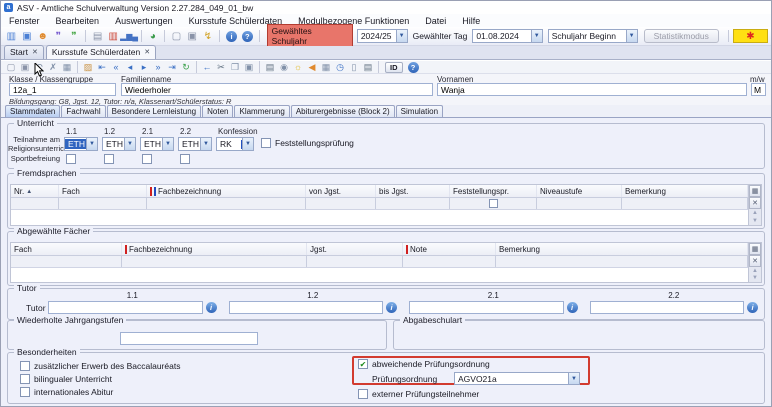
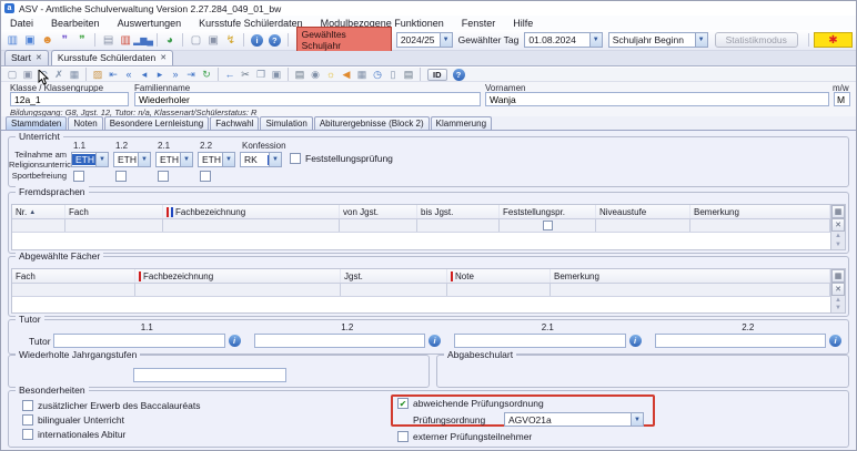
  ASV - Amtliche Schulverwaltung Version 2.27.284_049_01_bw
- Fenster
+ Datei
  Bearbeiten
  Auswertungen
  Kursstufe Schülerdaten
  Modulbezogene Funktionen
- Datei
+ Fenster
  Hilfe
  ▥
  ▣
  ☻
  ❞
  ❞
  ▤
  ▥
  ▂▆▄
  ◕
  ▢
  ▣
  ↯
  i
  ?
  Gewähltes Schuljahr
  2024/25
  Gewählter Tag
  01.08.2024
  Schuljahr Beginn
  Statistikmodus
  ✱
  Start
  Kursstufe Schülerdaten
  ▢
  ▣
  ✗
  ▦
  ▨
  ⇤
  «
  ◂
  ▸
  »
  ⇥
  ↻
  ←
  ✂
  ❐
  ▣
  ▤
  ◉
  ☼
  ◀
  ▦
  ◷
  ▯
  ▤
  ID
  ?
  Klasse / Klassengruppe
  Familienname
  Vornamen
  m/w
  12a_1
  Wiederholer
  Wanja
  M
  Bildungsgang: G8, Jgst. 12, Tutor: n/a, Klassenart/Schülerstatus: R
  Stammdaten
- Fachwahl
+ Noten
  Besondere Lernleistung
- Noten
+ Fachwahl
- Klammerung
+ Simulation
  Abiturergebnisse (Block 2)
- Simulation
+ Klammerung
  Unterricht
  1.1
  1.2
  2.1
  2.2
  Konfession
  Teilnahme am
  Religionsunterric
  ETH
  ETH
  ETH
  ETH
  RK
  Feststellungsprüfung
  Sportbefreiung
  Fremdsprachen
  Nr.
  Fach
  Fachbezeichnung
  von Jgst.
  bis Jgst.
  Feststellungspr.
  Niveaustufe
  Bemerkung
  Abgewählte Fächer
  Fach
  Fachbezeichnung
  Jgst.
  Note
  Bemerkung
  Tutor
  Tutor
  1.1
  i
  1.2
  i
  2.1
  i
  2.2
  i
  Wiederholte Jahrgangstufen
  Abgabeschulart
  Besonderheiten
  zusätzlicher Erwerb des Baccalauréats
  bilingualer Unterricht
  internationales Abitur
  abweichende Prüfungsordnung
  Prüfungsordnung
  AGVO21a
  externer Prüfungsteilnehmer
